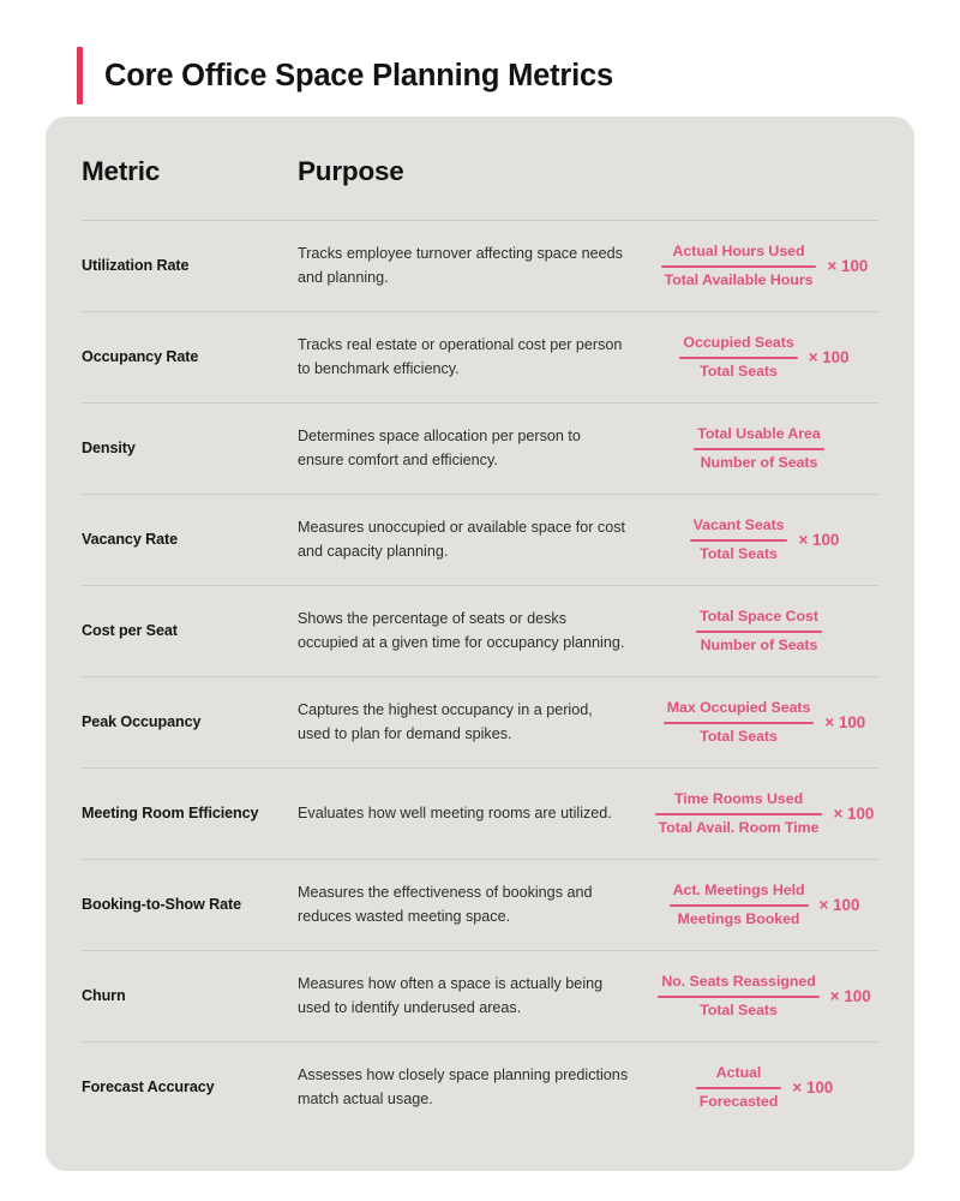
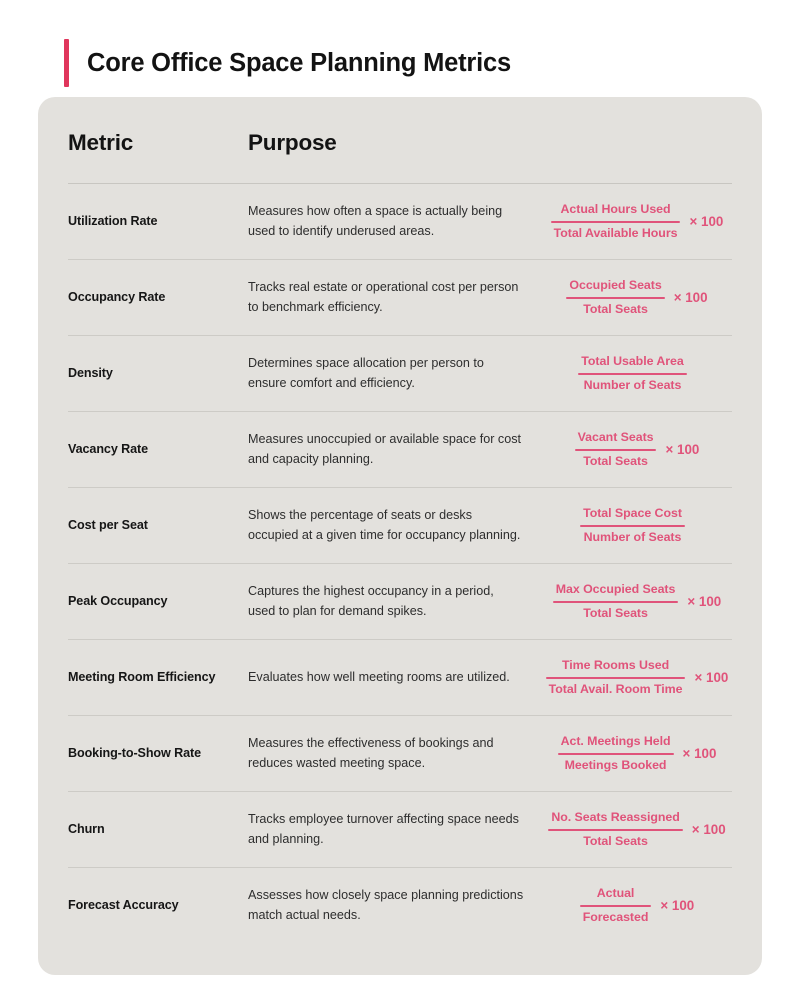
  Core Office Space Planning Metrics
  Metric
  Purpose
  Utilization Rate
- Tracks employee turnover affecting space needs and planning.
+ Measures how often a space is actually being used to identify underused areas.
  Actual Hours Used
  Total Available Hours
  × 100
  Occupancy Rate
  Tracks real estate or operational cost per person to benchmark efficiency.
  Occupied Seats
  Total Seats
  × 100
  Density
  Determines space allocation per person to ensure comfort and efficiency.
  Total Usable Area
  Number of Seats
  Vacancy Rate
  Measures unoccupied or available space for cost and capacity planning.
  Vacant Seats
  Total Seats
  × 100
  Cost per Seat
  Shows the percentage of seats or desks occupied at a given time for occupancy planning.
  Total Space Cost
  Number of Seats
  Peak Occupancy
  Captures the highest occupancy in a period, used to plan for demand spikes.
  Max Occupied Seats
  Total Seats
  × 100
  Meeting Room Efficiency
  Evaluates how well meeting rooms are utilized.
  Time Rooms Used
  Total Avail. Room Time
  × 100
  Booking-to-Show Rate
  Measures the effectiveness of bookings and reduces wasted meeting space.
  Act. Meetings Held
  Meetings Booked
  × 100
  Churn
- Measures how often a space is actually being used to identify underused areas.
+ Tracks employee turnover affecting space needs and planning.
  No. Seats Reassigned
  Total Seats
  × 100
  Forecast Accuracy
- Assesses how closely space planning predictions match actual usage.
+ Assesses how closely space planning predictions match actual needs.
  Actual
  Forecasted
  × 100
